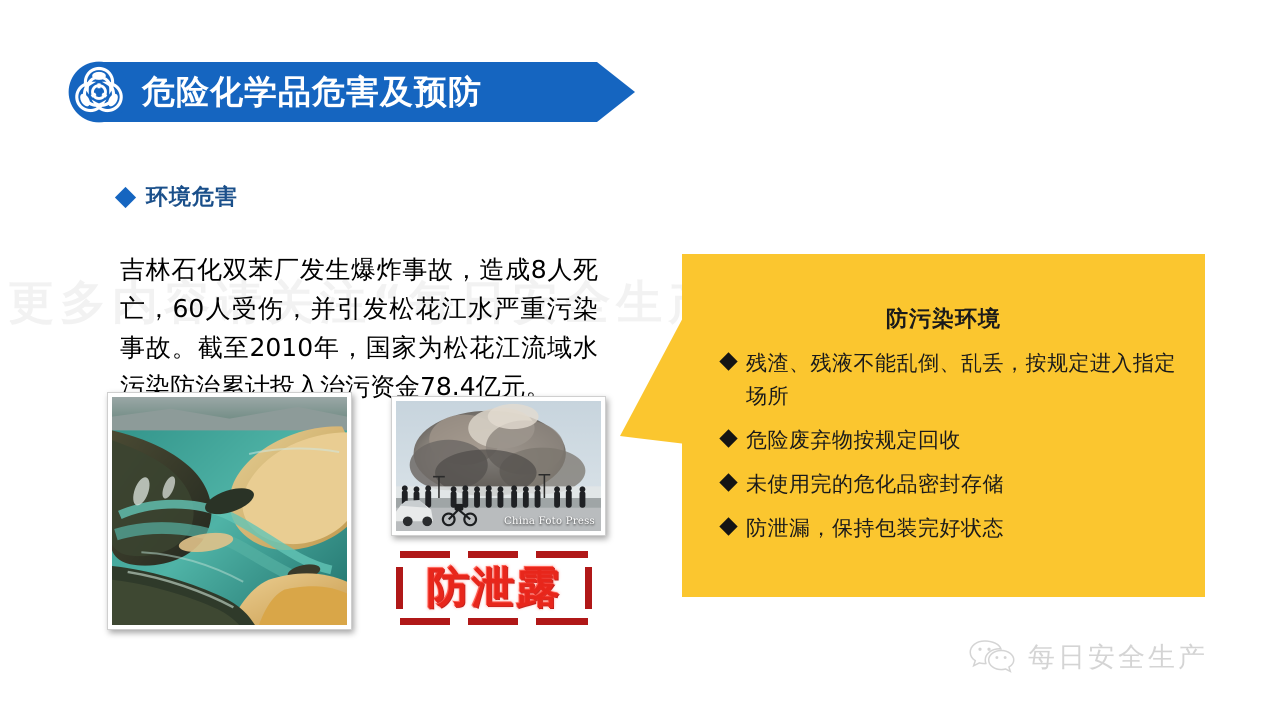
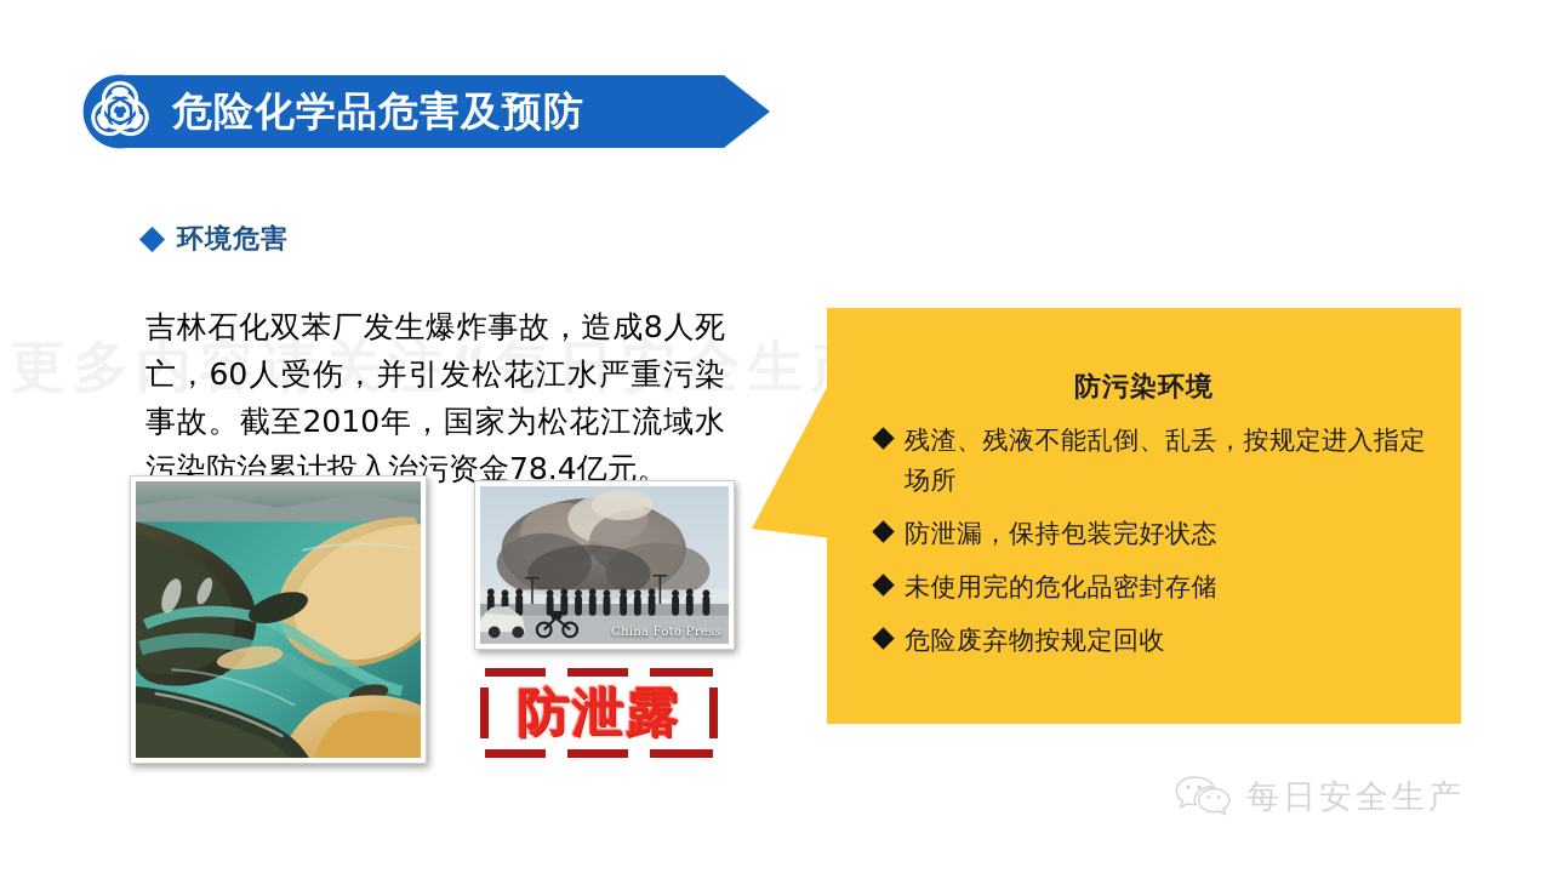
  更多内容请关注“每日安全生
  危险化学品危害及预防
  环境危害
  吉林石化双苯厂发生爆炸事故，造成8人死亡，60人受伤，并引发松花江水严重污染事故。截至2010年，国家为松花江流域水污染防治累计投入治污资金78.4亿元。
  China Foto Press
  防泄露
  防污染环境
  残渣、残液不能乱倒、乱丢，按规定进入指定场所
- 危险废弃物按规定回收
+ 防泄漏，保持包装完好状态
  未使用完的危化品密封存储
- 防泄漏，保持包装完好状态
+ 危险废弃物按规定回收
  每日安全生产
